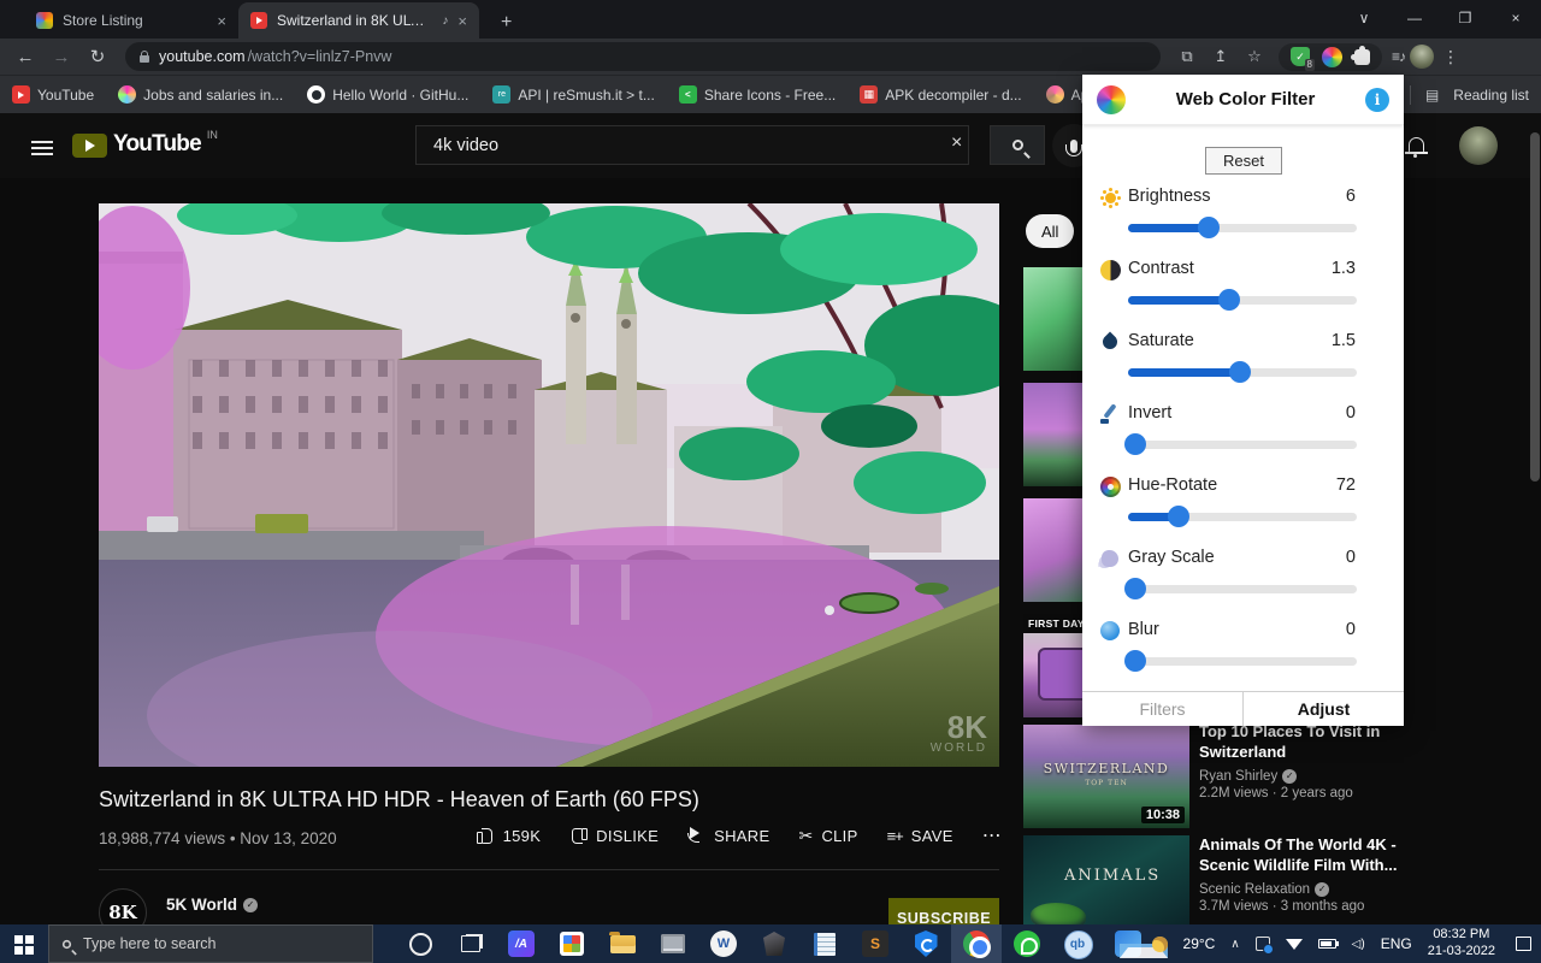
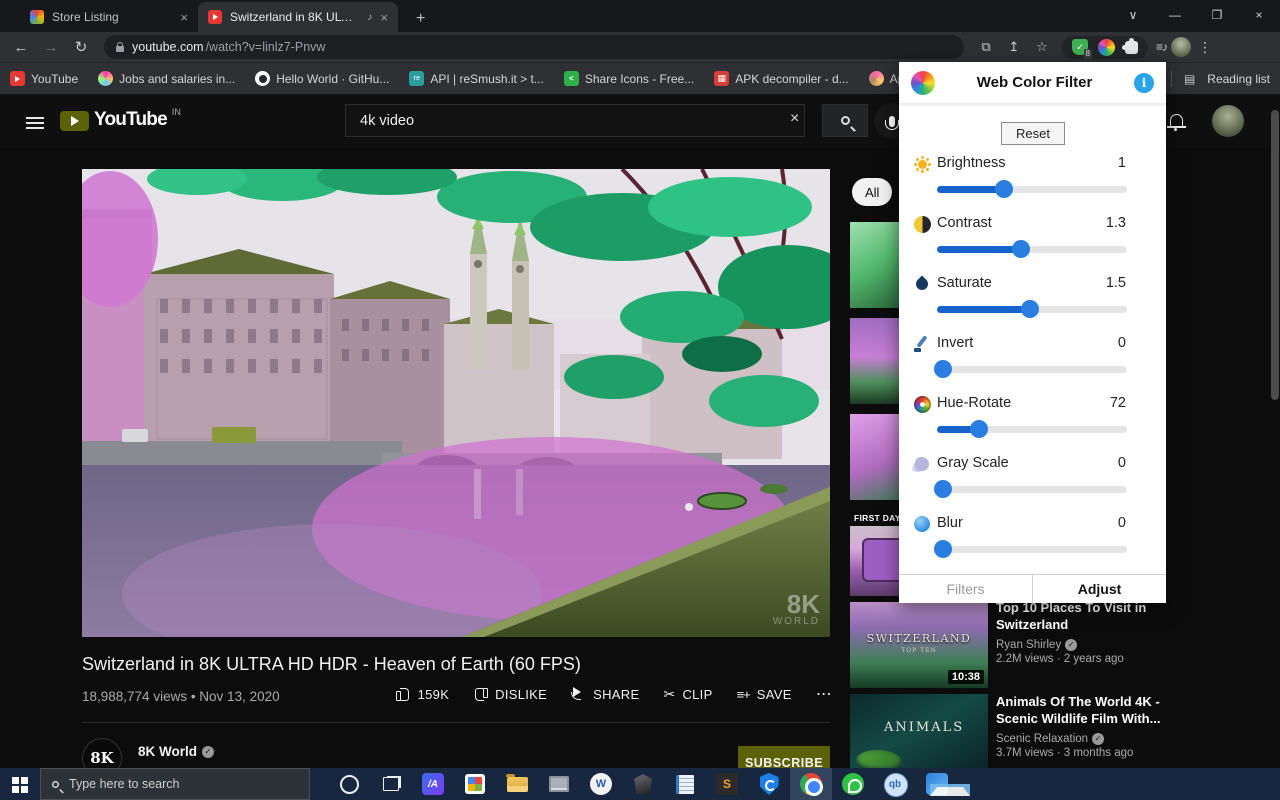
  Store Listing
  ×
  Switzerland in 8K ULTR
  ♪
  ×
  +
  ∨
  —
  ❐
  ×
  ←
  →
  ↻
  youtube.com
  /watch?v=linlz7-Pnvw
  ⧉
  ↥
  ☆
  ✓
  8
  ≡♪
  ⋮
  YouTube
  Jobs and salaries in...
  Hello World · GitHu...
  API | reSmush.it > t...
  <
  Share Icons - Free...
  ▦
  APK decompiler - d...
  ▤
  Reading list
  YouTube
  IN
  4k video
  ×
  8K
  WORLD
  Switzerland in 8K ULTRA HD HDR - Heaven of Earth (60 FPS)
  18,988,774 views • Nov 13, 2020
  159K
  DISLIKE
  SHARE
  ✂
  CLIP
  ≡+
  SAVE
  ⋯
  8K
- 5K World
+ 8K World
  ✓
  SUBSCRIBE
  All
  FIRST DAY
  SWITZERLAND
  10:38
  Top 10 Places To Visit in Switzerland
  Ryan Shirley
  ✓
  2.2M views · 2 years ago
  ANIMALS
  Animals Of The World 4K - Scenic Wildlife Film With...
  Scenic Relaxation
  ✓
  3.7M views · 3 months ago
  Web Color Filter
  i
  Reset
  Brightness
- 6
+ 1
  Contrast
  1.3
  Saturate
  1.5
  Invert
  0
  Hue-Rotate
  72
  Gray Scale
  0
  Blur
  0
  Filters
  Adjust
  Type here to search
  /A
  W
  S
  qb
- 29°C
- ∧
- ◁)
- ENG
- 08:32 PM
- 21-03-2022
